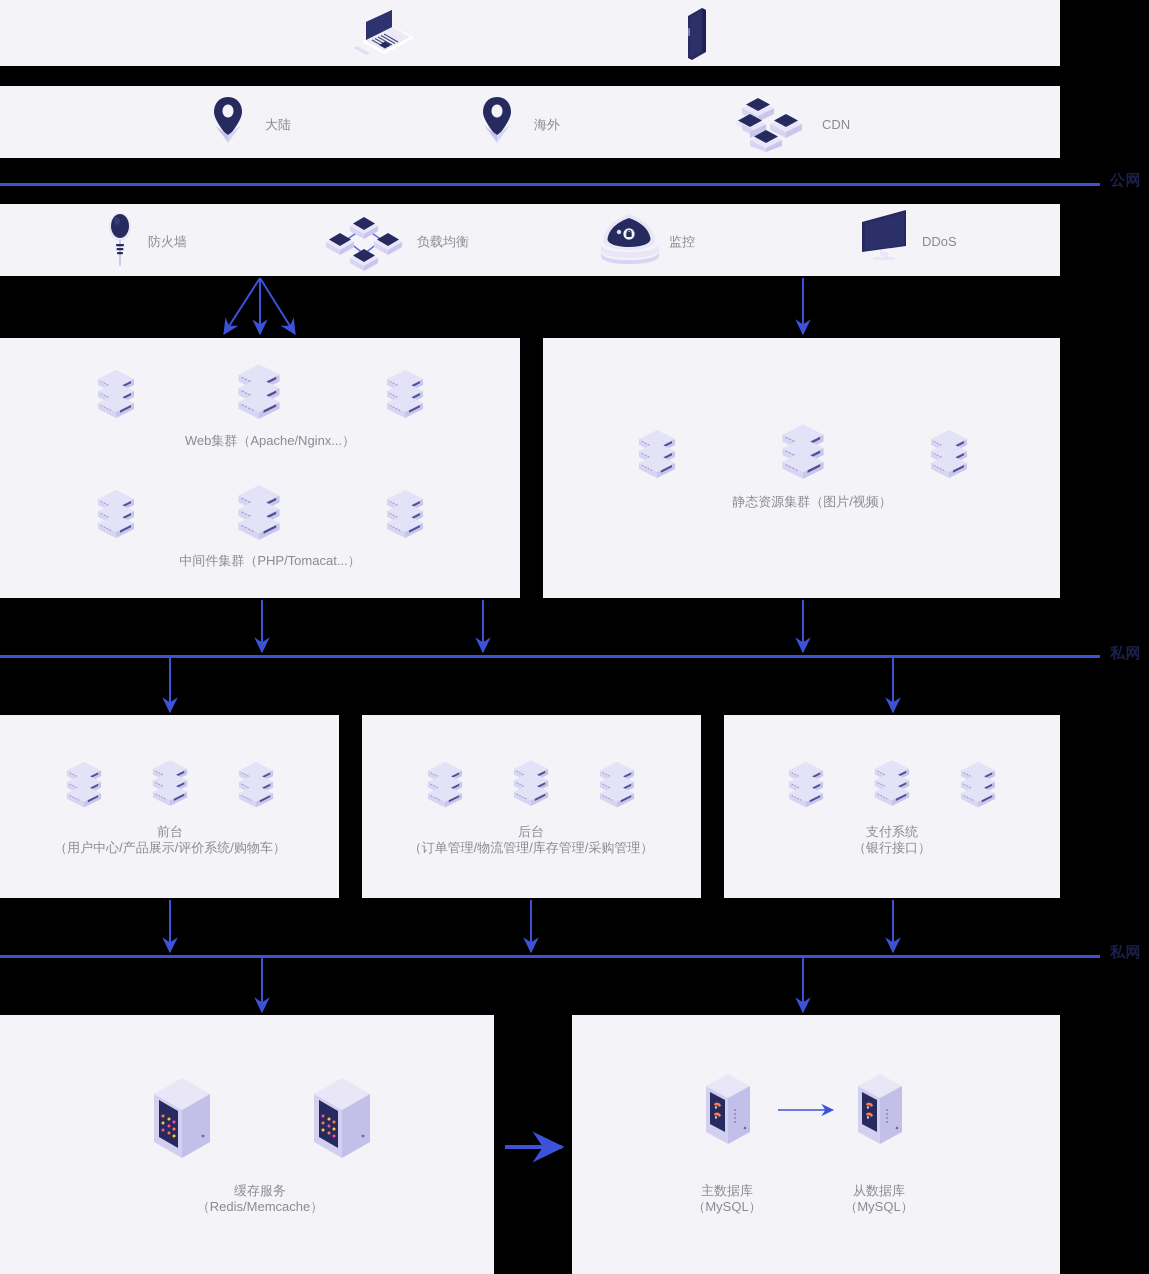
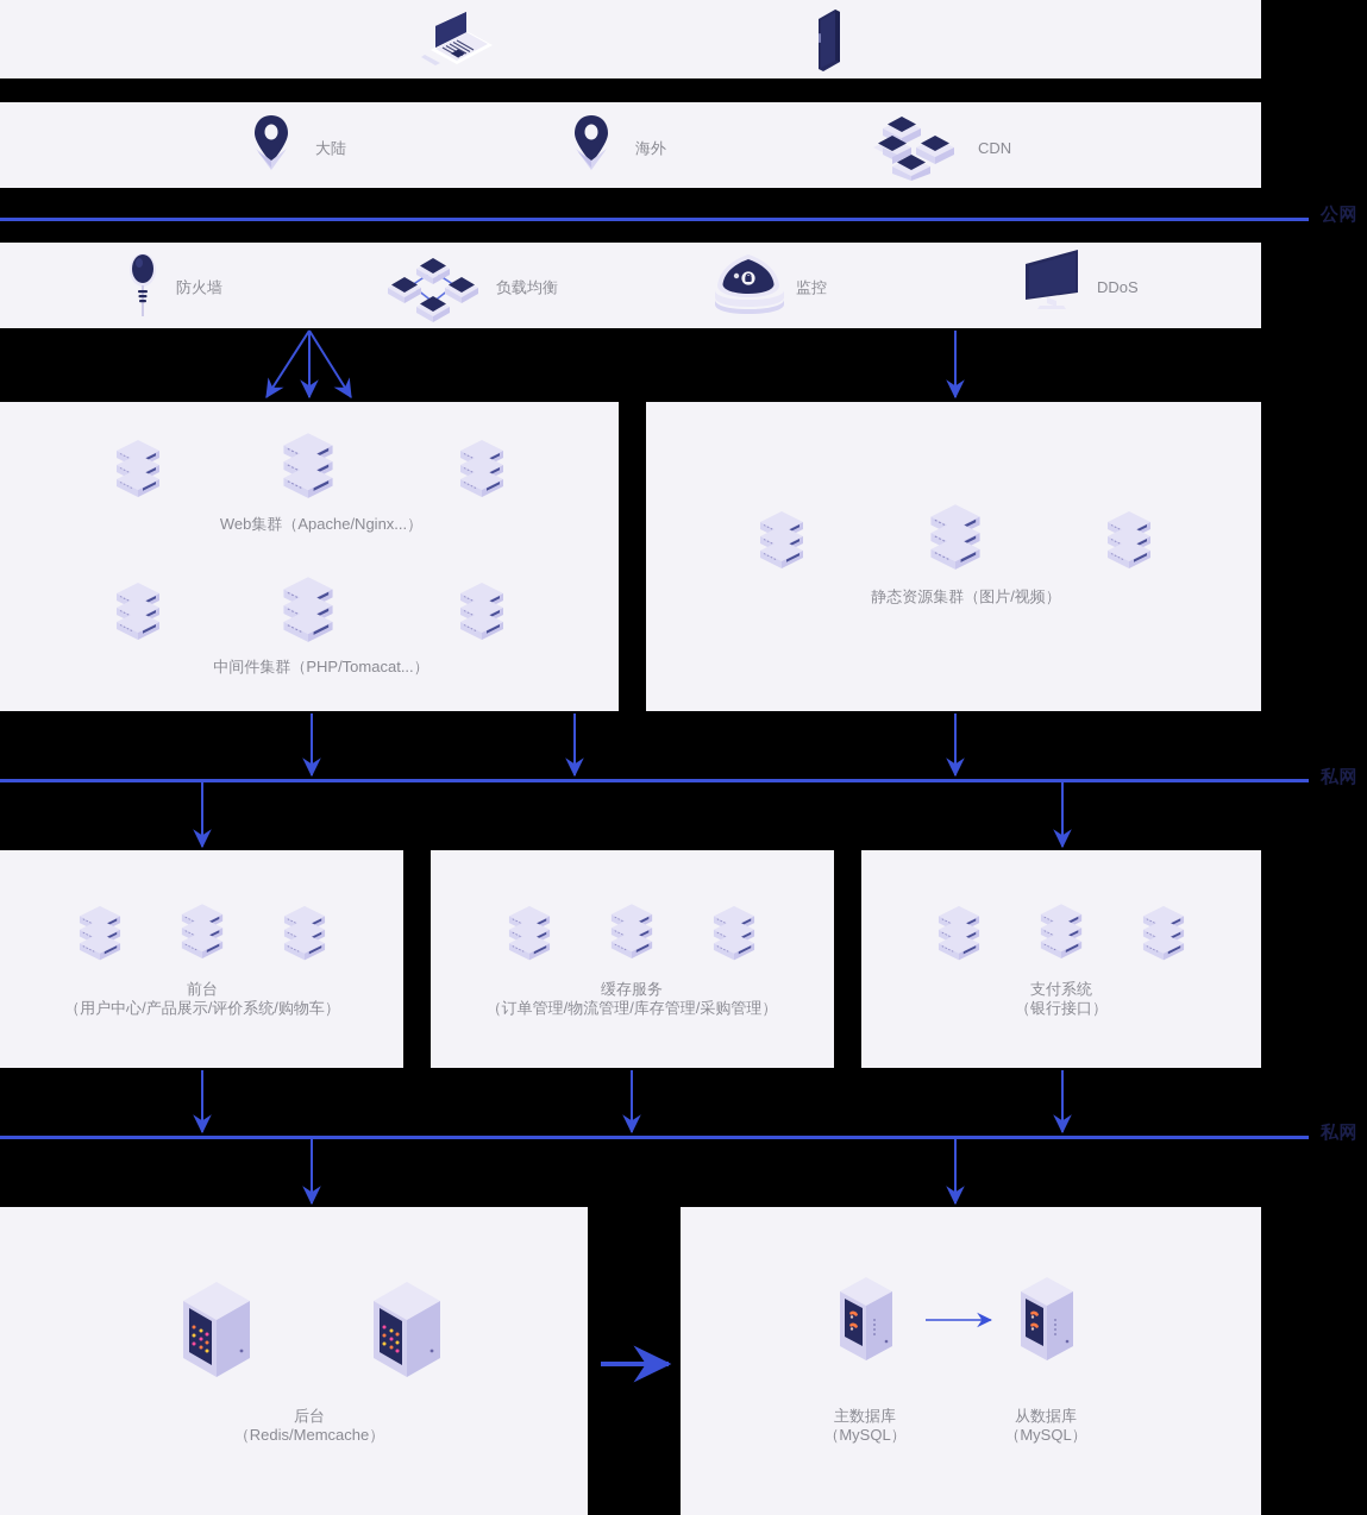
  公网
  私网
  私网
  大陆
  海外
  CDN
  防火墙
  负载均衡
  监控
  DDoS
  Web集群（Apache/Nginx...）
  中间件集群（PHP/Tomacat...）
  静态资源集群（图片/视频）
  前台
  （用户中心/产品展示/评价系统/购物车）
- 后台
+ 缓存服务
  （订单管理/物流管理/库存管理/采购管理）
  支付系统
  （银行接口）
- 缓存服务
+ 后台
  （Redis/Memcache）
  主数据库
  （MySQL）
  从数据库
  （MySQL）
